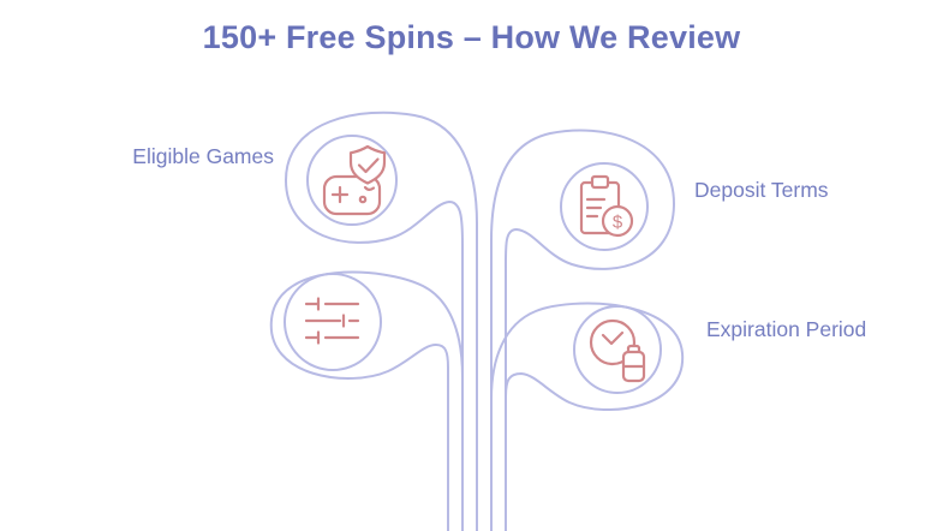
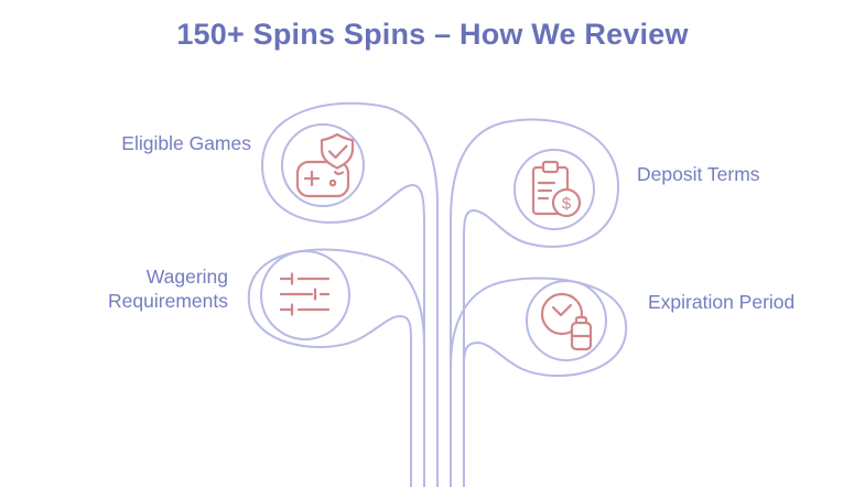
- 150+ Free Spins – How We Review
+ 150+ Spins Spins – How We Review
  $
  Eligible Games
  Deposit Terms
+ Wagering Requirements
  Expiration Period
